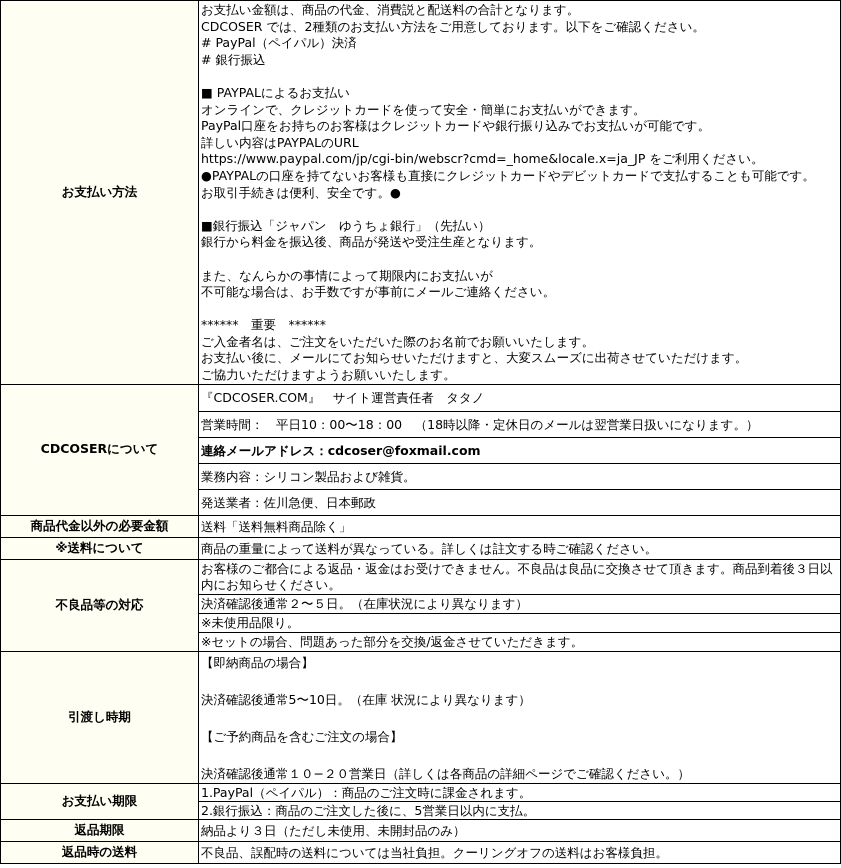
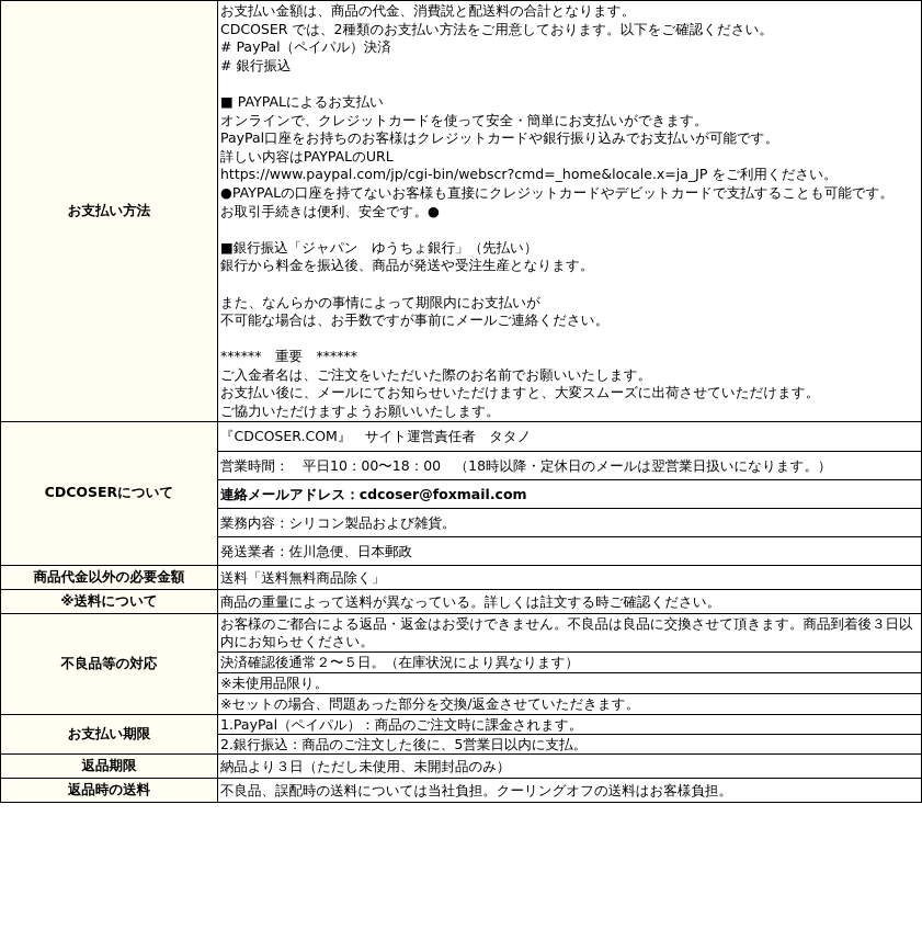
  お支払い方法	お支払い金額は、商品の代金、消費説と配送料の合計となります。CDCOSER では、2種類のお支払い方法をご用意しております。以下をご確認ください。# PayPal（ペイパル）決済# 銀行振込 ■ PAYPALによるお支払いオンラインで、クレジットカードを使って安全・簡単にお支払いができます。PayPal口座をお持ちのお客様はクレジットカードや銀行振り込みでお支払いが可能です。詳しい内容はPAYPALのURLhttps://www.paypal.com/jp/cgi-bin/webscr?cmd=_home&locale.x=ja_JP をご利用ください。●PAYPALの口座を持てないお客様も直接にクレジットカードやデビットカードで支払することも可能です。お取引手続きは便利、安全です。● ■銀行振込「ジャパン ゆうちょ銀行」（先払い）銀行から料金を振込後、商品が発送や受注生産となります。 また、なんらかの事情によって期限内にお支払いが不可能な場合は、お手数ですが事前にメールご連絡ください。 ****** 重要 ******ご入金者名は、ご注文をいただいた際のお名前でお願いいたします。お支払い後に、メールにてお知らせいただけますと、大変スムーズに出荷させていただけます。ご協力いただけますようお願いいたします。
  CDCOSERについて	『CDCOSER.COM』 サイト運営責任者 タタノ 営業時間： 平日10：00〜18：00 （18時以降・定休日のメールは翌営業日扱いになります。） 連絡メールアドレス：cdcoser@foxmail.com 業務内容：シリコン製品および雑貨。 発送業者：佐川急便、日本郵政
  商品代金以外の必要金額	送料「送料無料商品除く」
  ※送料について	商品の重量によって送料が異なっている。詳しくは註文する時ご確認ください。
  不良品等の対応	お客様のご都合による返品・返金はお受けできません。不良品は良品に交換させて頂きます。商品到着後３日以内にお知らせください。 決済確認後通常２〜５日。（在庫状況により異なります） ※未使用品限り。 ※セットの場合、問題あった部分を交換/返金させていただきます。
- 引渡し時期	【即納商品の場合】 決済確認後通常5〜10日。（在庫 状況により異なります） 【ご予約商品を含むご注文の場合】 決済確認後通常１０−２０営業日（詳しくは各商品の詳細ページでご確認ください。）
  お支払い期限	1.PayPal（ペイパル）：商品のご注文時に課金されます。 2.銀行振込：商品のご注文した後に、5営業日以内に支払。
  返品期限	納品より３日（ただし未使用、未開封品のみ）
  返品時の送料	不良品、誤配時の送料については当社負担。クーリングオフの送料はお客様負担。
